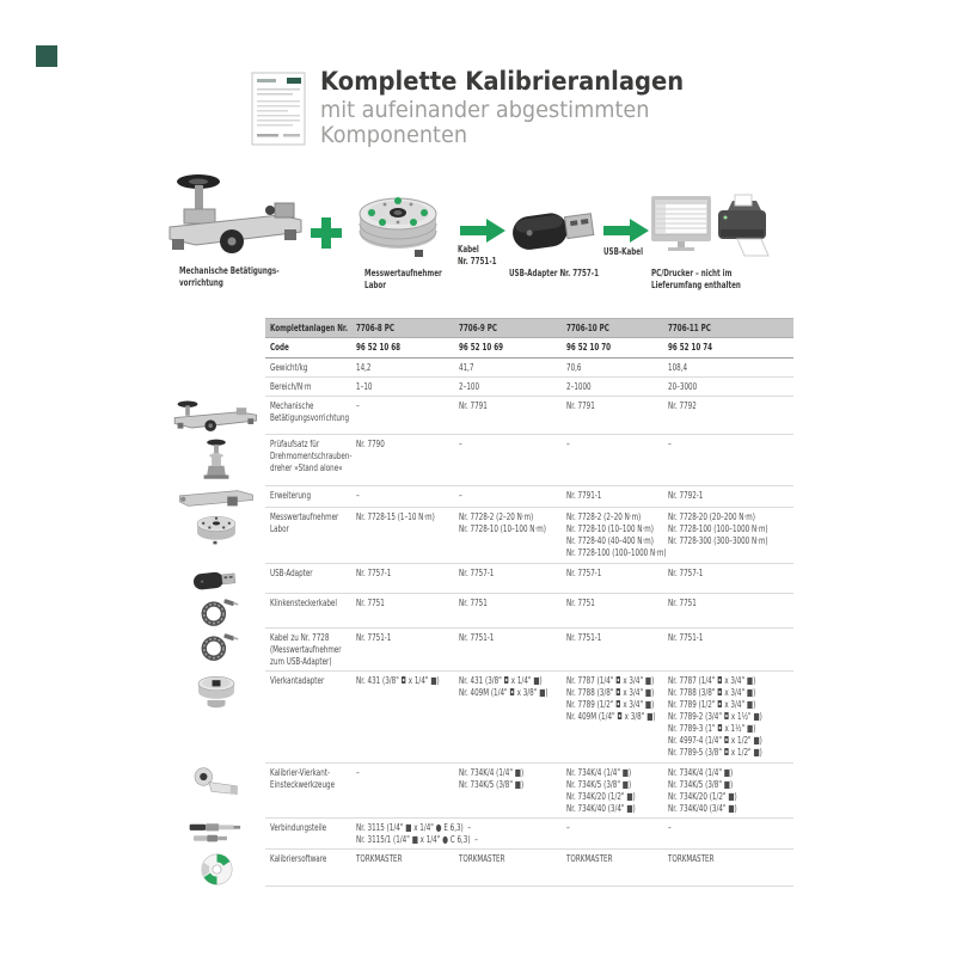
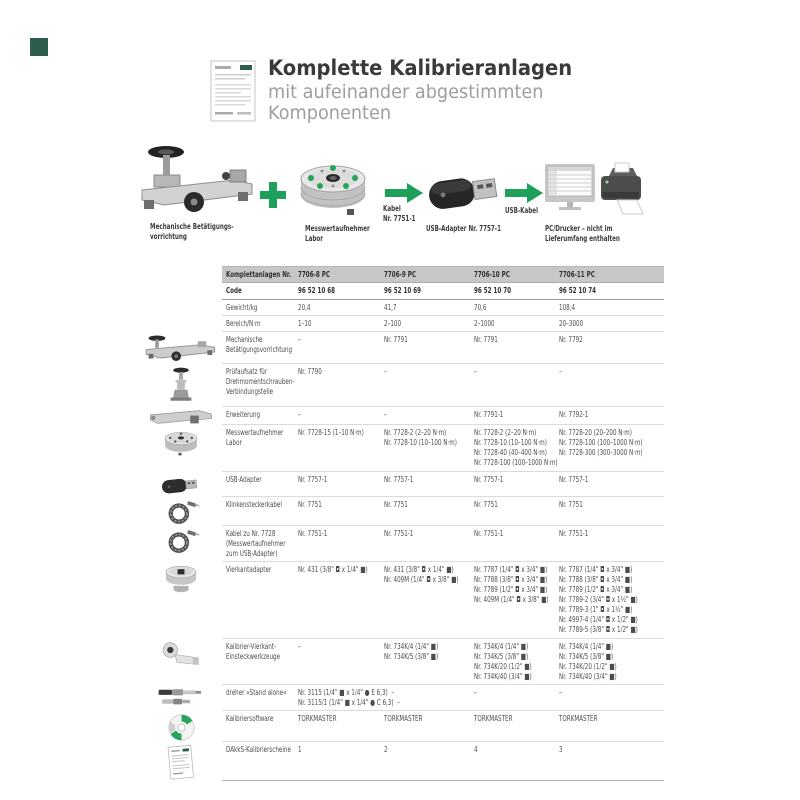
  Komplette Kalibrieranlagen
  mit aufeinander abgestimmten
  Komponenten
  Mechanische Betätigungs-
  vorrichtung
  Messwertaufnehmer
  Labor
  Kabel
  Nr. 7751-1
  USB-Adapter Nr. 7757-1
  USB-Kabel
  PC/Drucker – nicht im
  Lieferumfang enthalten
  Komplettanlagen Nr.
  7706-8 PC
  7706-9 PC
  7706-10 PC
  7706-11 PC
  Code
  96 52 10 68
  96 52 10 69
  96 52 10 70
  96 52 10 74
  Gewicht/kg
- 14,2
+ 20,4
  41,7
  70,6
  108,4
  Bereich/N·m
  1–10
  2–100
  2–1000
  20–3000
  Mechanische
  Betätigungsvorrichtung
  –
  Nr. 7791
  Nr. 7791
  Nr. 7792
  Prüfaufsatz für
  Drehmomentschrauben-
- dreher »Stand alone«
+ Verbindungsteile
  Nr. 7790
  –
  –
  –
  Erweiterung
  –
  –
  Nr. 7791-1
  Nr. 7792-1
  Messwertaufnehmer
  Labor
  Nr. 7728-15 (1–10 N·m)
  Nr. 7728-2 (2–20 N·m)
  Nr. 7728-10 (10–100 N·m)
  Nr. 7728-2 (2–20 N·m)
  Nr. 7728-10 (10–100 N·m)
  Nr. 7728-40 (40–400 N·m)
  Nr. 7728-100 (100–1000 N·m)
  Nr. 7728-20 (20–200 N·m)
  Nr. 7728-100 (100–1000 N·m)
  Nr. 7728-300 (300–3000 N·m)
  USB-Adapter
  Nr. 7757-1
  Nr. 7757-1
  Nr. 7757-1
  Nr. 7757-1
  Klinkensteckerkabel
  Nr. 7751
  Nr. 7751
  Nr. 7751
  Nr. 7751
  Kabel zu Nr. 7728
  (Messwertaufnehmer
  zum USB-Adapter)
  Nr. 7751-1
  Nr. 7751-1
  Nr. 7751-1
  Nr. 7751-1
  Vierkantadapter
  Nr. 431 (3/8" ◘ x 1/4" ■)
  Nr. 431 (3/8" ◘ x 1/4" ■)
  Nr. 409M (1/4" ◘ x 3/8" ■)
  Nr. 7787 (1/4" ◘ x 3/4" ■)
  Nr. 7788 (3/8" ◘ x 3/4" ■)
  Nr. 7789 (1/2" ◘ x 3/4" ■)
  Nr. 409M (1/4" ◘ x 3/8" ■)
  Nr. 7787 (1/4" ◘ x 3/4" ■)
  Nr. 7788 (3/8" ◘ x 3/4" ■)
  Nr. 7789 (1/2" ◘ x 3/4" ■)
  Nr. 7789-2 (3/4" ◘ x 1½" ■)
  Nr. 7789-3 (1" ◘ x 1½" ■)
  Nr. 4997-4 (1/4" ◘ x 1/2" ■)
  Nr. 7789-5 (3/8" ◘ x 1/2" ■)
  Kalibrier-Vierkant-
  Einsteckwerkzeuge
  –
  Nr. 734K/4 (1/4" ■)
  Nr. 734K/5 (3/8" ■)
  Nr. 734K/4 (1/4" ■)
  Nr. 734K/5 (3/8" ■)
  Nr. 734K/20 (1/2" ■)
  Nr. 734K/40 (3/4" ■)
  Nr. 734K/4 (1/4" ■)
  Nr. 734K/5 (3/8" ■)
  Nr. 734K/20 (1/2" ■)
  Nr. 734K/40 (3/4" ■)
- Verbindungsteile
+ dreher »Stand alone«
  Nr. 3115 (1/4" ■ x 1/4" ● E 6,3) –
  Nr. 3115/1 (1/4" ■ x 1/4" ● C 6,3) –
  –
  –
  Kalibriersoftware
  TORKMASTER
  TORKMASTER
  TORKMASTER
  TORKMASTER
+ DAkkS-Kalibrierscheine
+ 1
+ 2
+ 4
+ 3
